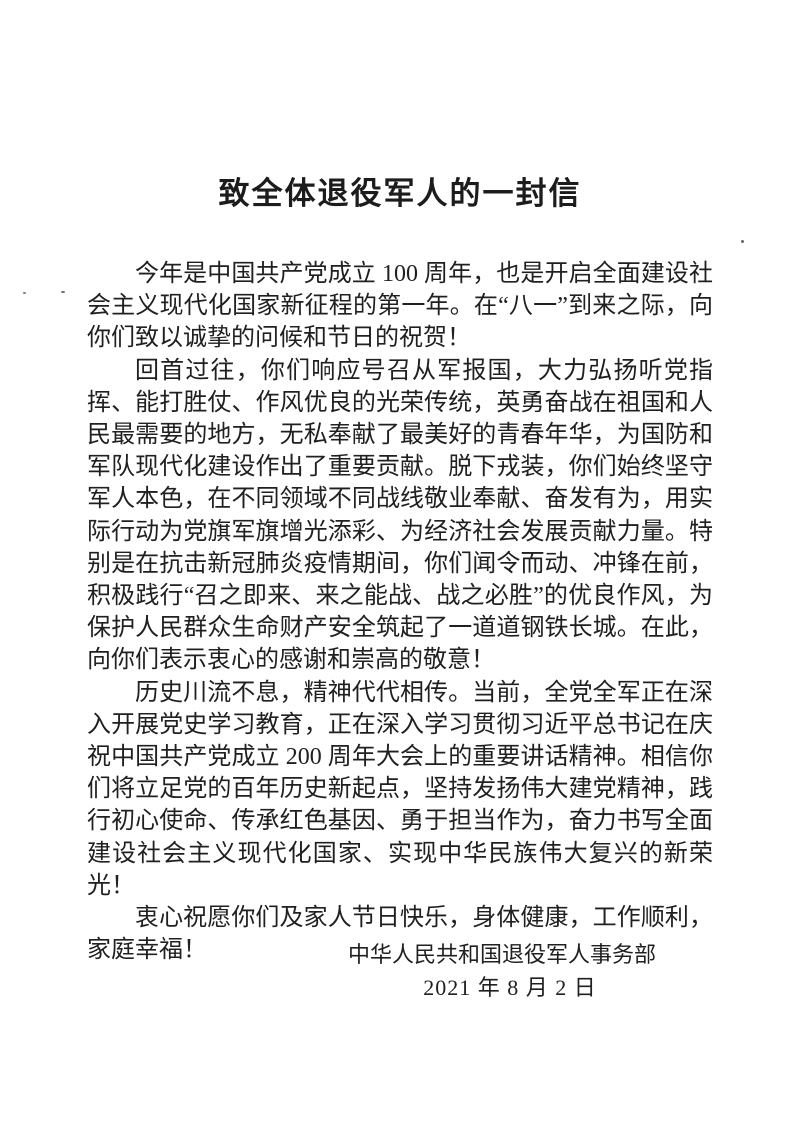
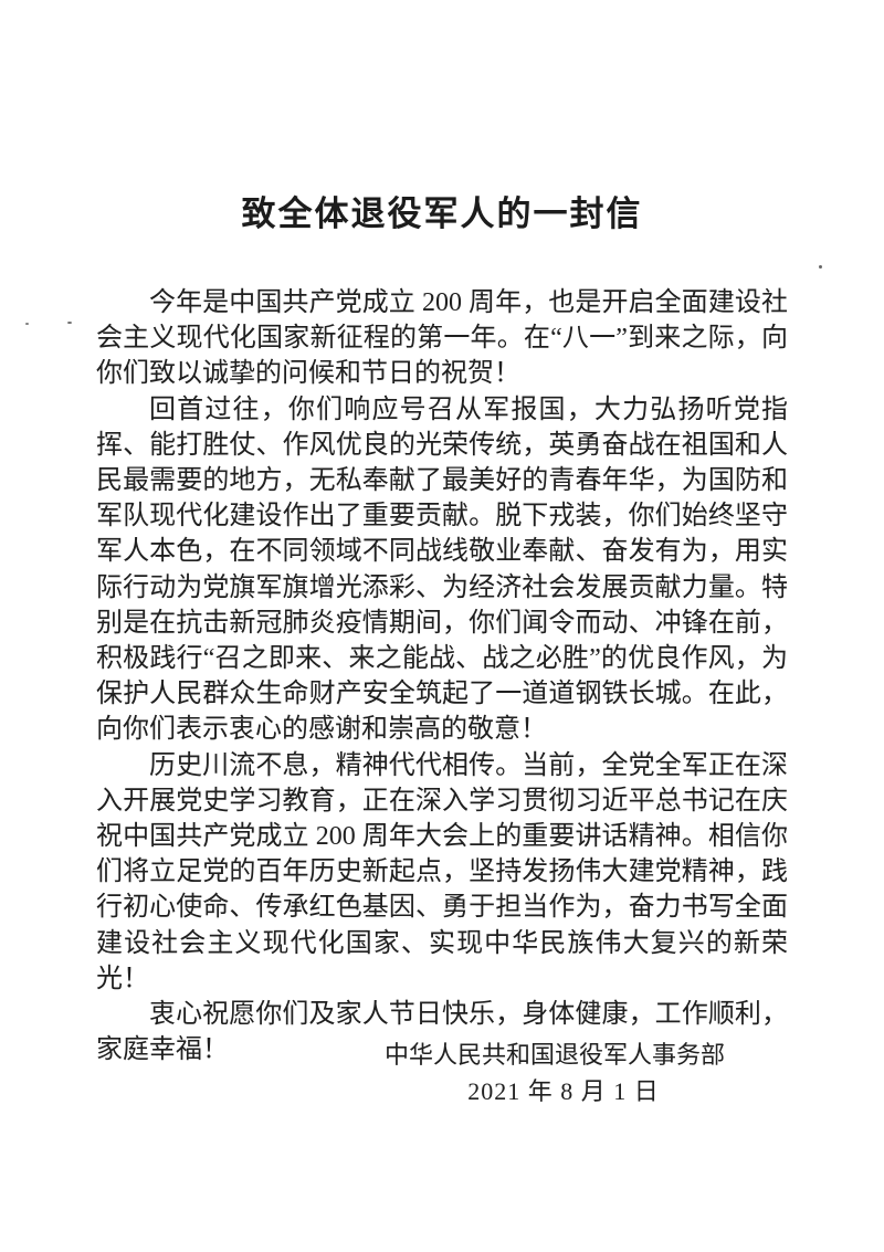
  致全体退役军人的一封信
- 今年是中国共产党成立 100 周年，也是开启全面建设社会主义现代化国家新征程的第一年。在“八一”到来之际，向你们致以诚挚的问候和节日的祝贺！
+ 今年是中国共产党成立 200 周年，也是开启全面建设社会主义现代化国家新征程的第一年。在“八一”到来之际，向你们致以诚挚的问候和节日的祝贺！
  回首过往，你们响应号召从军报国，大力弘扬听党指挥、能打胜仗、作风优良的光荣传统，英勇奋战在祖国和人民最需要的地方，无私奉献了最美好的青春年华，为国防和军队现代化建设作出了重要贡献。脱下戎装，你们始终坚守军人本色，在不同领域不同战线敬业奉献、奋发有为，用实际行动为党旗军旗增光添彩、为经济社会发展贡献力量。特别是在抗击新冠肺炎疫情期间，你们闻令而动、冲锋在前，积极践行“召之即来、来之能战、战之必胜”的优良作风，为保护人民群众生命财产安全筑起了一道道钢铁长城。在此，向你们表示衷心的感谢和崇高的敬意！
  历史川流不息，精神代代相传。当前，全党全军正在深入开展党史学习教育，正在深入学习贯彻习近平总书记在庆祝中国共产党成立 200 周年大会上的重要讲话精神。相信你们将立足党的百年历史新起点，坚持发扬伟大建党精神，践行初心使命、传承红色基因、勇于担当作为，奋力书写全面建设社会主义现代化国家、实现中华民族伟大复兴的新荣光！
  衷心祝愿你们及家人节日快乐，身体健康，工作顺利，家庭幸福！
  中华人民共和国退役军人事务部
- 2021 年 8 月 2 日
+ 2021 年 8 月 1 日
